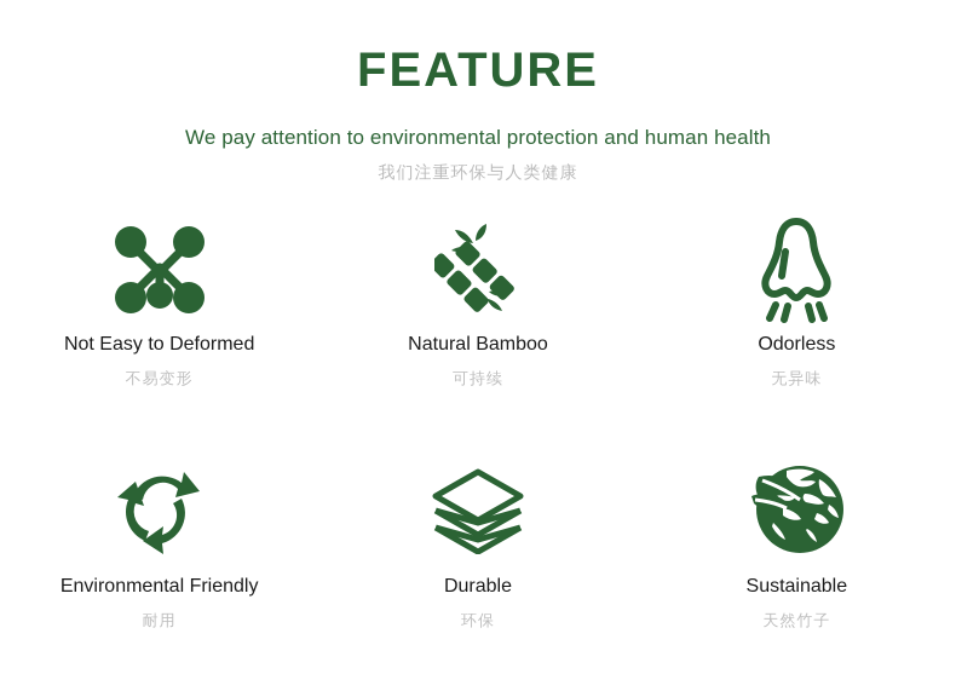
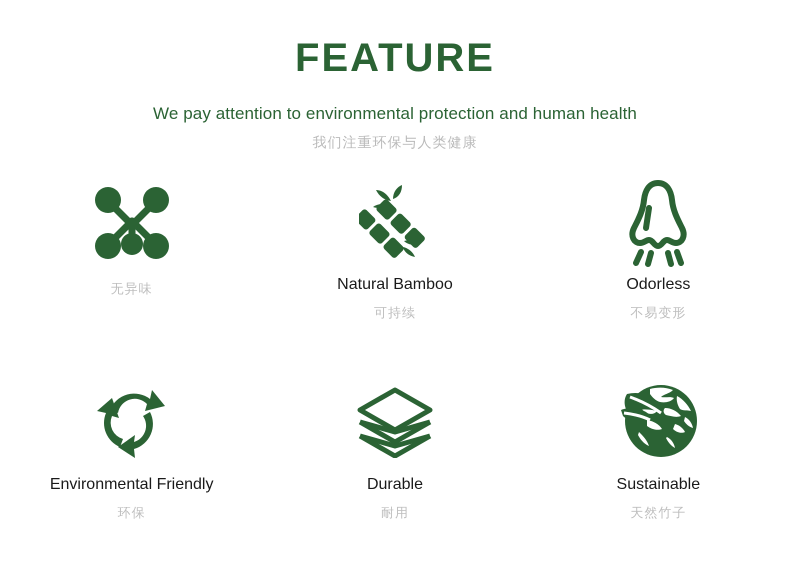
  FEATURE
  We pay attention to environmental protection and human health
  我们注重环保与人类健康
- Not Easy to Deformed
- 不易变形
+ 无异味
  Natural Bamboo
  可持续
  Odorless
- 无异味
+ 不易变形
  Environmental Friendly
- 耐用
+ 环保
  Durable
- 环保
+ 耐用
  Sustainable
  天然竹子
